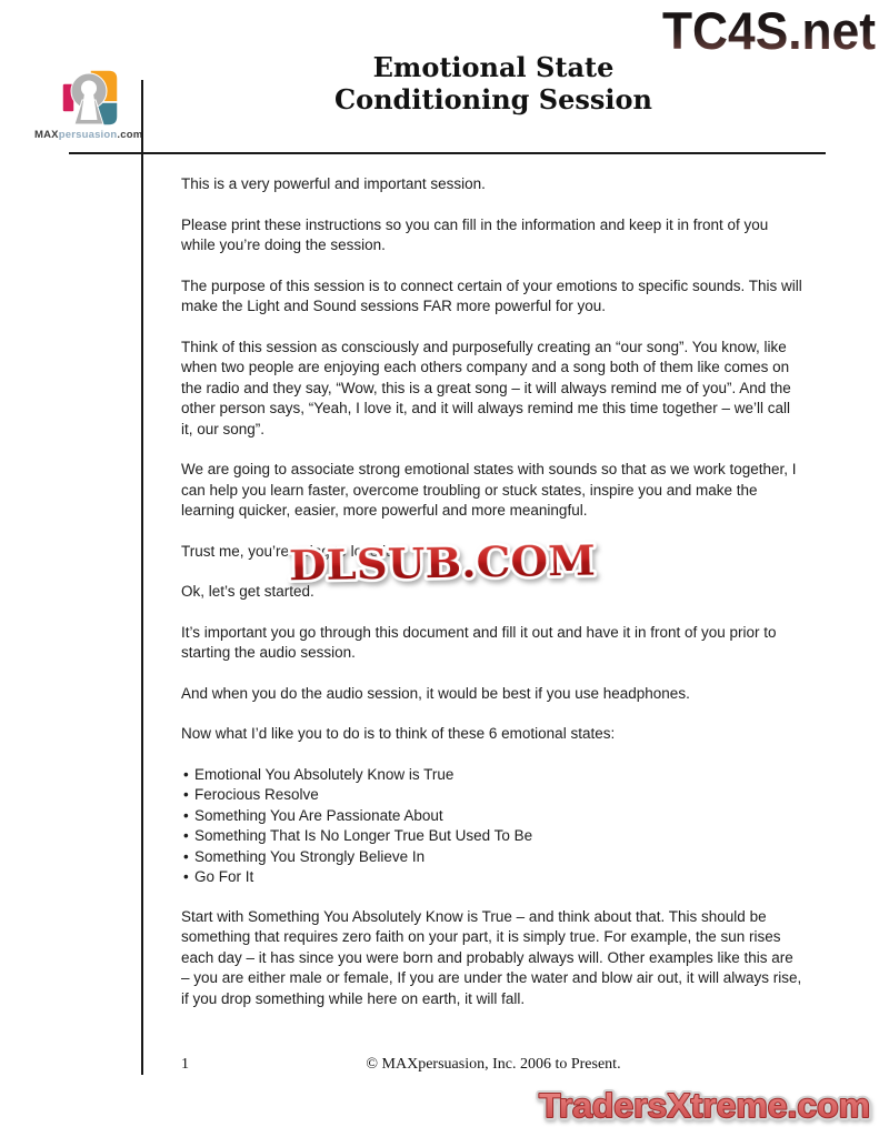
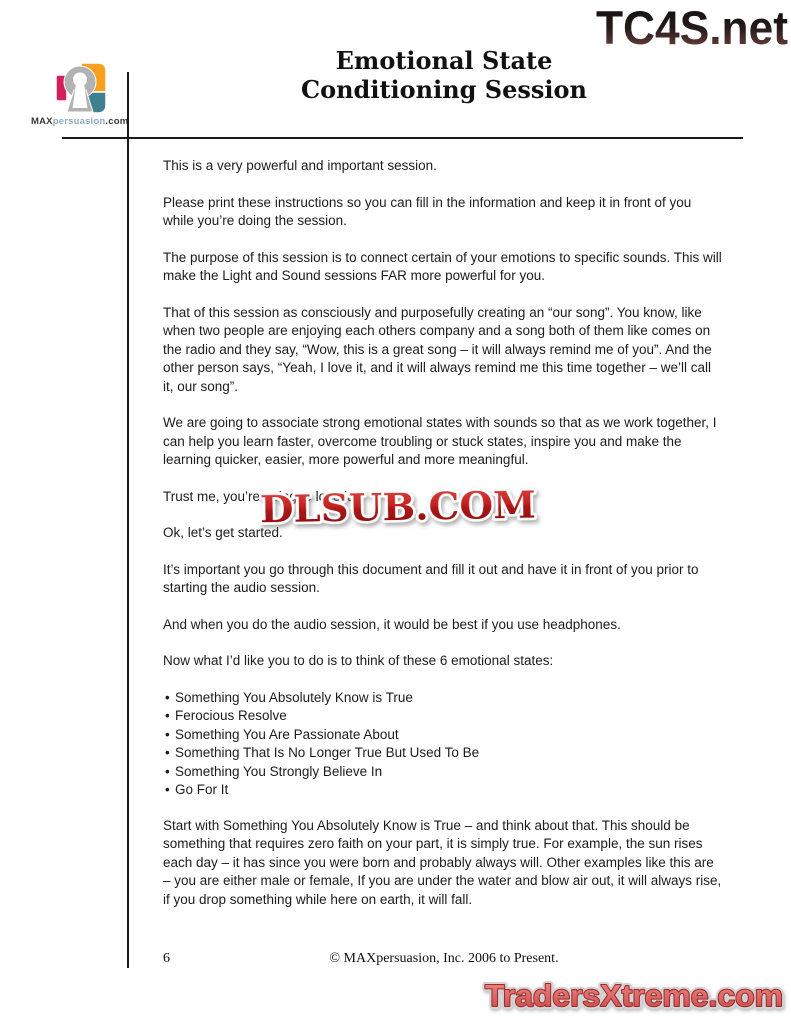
  TC4S.net
  Emotional State
  Conditioning Session
  MAXpersuasion.com
  This is a very powerful and important session.
  Please print these instructions so you can fill in the information and keep it in front of you while you’re doing the session.
  The purpose of this session is to connect certain of your emotions to specific sounds. This will make the Light and Sound sessions FAR more powerful for you.
- Think of this session as consciously and purposefully creating an “our song”. You know, like when two people are enjoying each others company and a song both of them like comes on the radio and they say, “Wow, this is a great song – it will always remind me of you”. And the other person says, “Yeah, I love it, and it will always remind me this time together – we’ll call it, our song”.
+ That of this session as consciously and purposefully creating an “our song”. You know, like when two people are enjoying each others company and a song both of them like comes on the radio and they say, “Wow, this is a great song – it will always remind me of you”. And the other person says, “Yeah, I love it, and it will always remind me this time together – we’ll call it, our song”.
  We are going to associate strong emotional states with sounds so that as we work together, I can help you learn faster, overcome troubling or stuck states, inspire you and make the learning quicker, easier, more powerful and more meaningful.
  Trust me, you’re going to love it.
  Ok, let’s get started.
  It’s important you go through this document and fill it out and have it in front of you prior to starting the audio session.
  And when you do the audio session, it would be best if you use headphones.
  Now what I’d like you to do is to think of these 6 emotional states:
- • Emotional You Absolutely Know is True
+ • Something You Absolutely Know is True
  • Ferocious Resolve
  • Something You Are Passionate About
  • Something That Is No Longer True But Used To Be
  • Something You Strongly Believe In
  • Go For It
  Start with Something You Absolutely Know is True – and think about that. This should be something that requires zero faith on your part, it is simply true. For example, the sun rises each day – it has since you were born and probably always will. Other examples like this are – you are either male or female, If you are under the water and blow air out, it will always rise, if you drop something while here on earth, it will fall.
  DLSUB.COM
- 1
+ 6
  © MAXpersuasion, Inc. 2006 to Present.
  TradersXtreme.com
